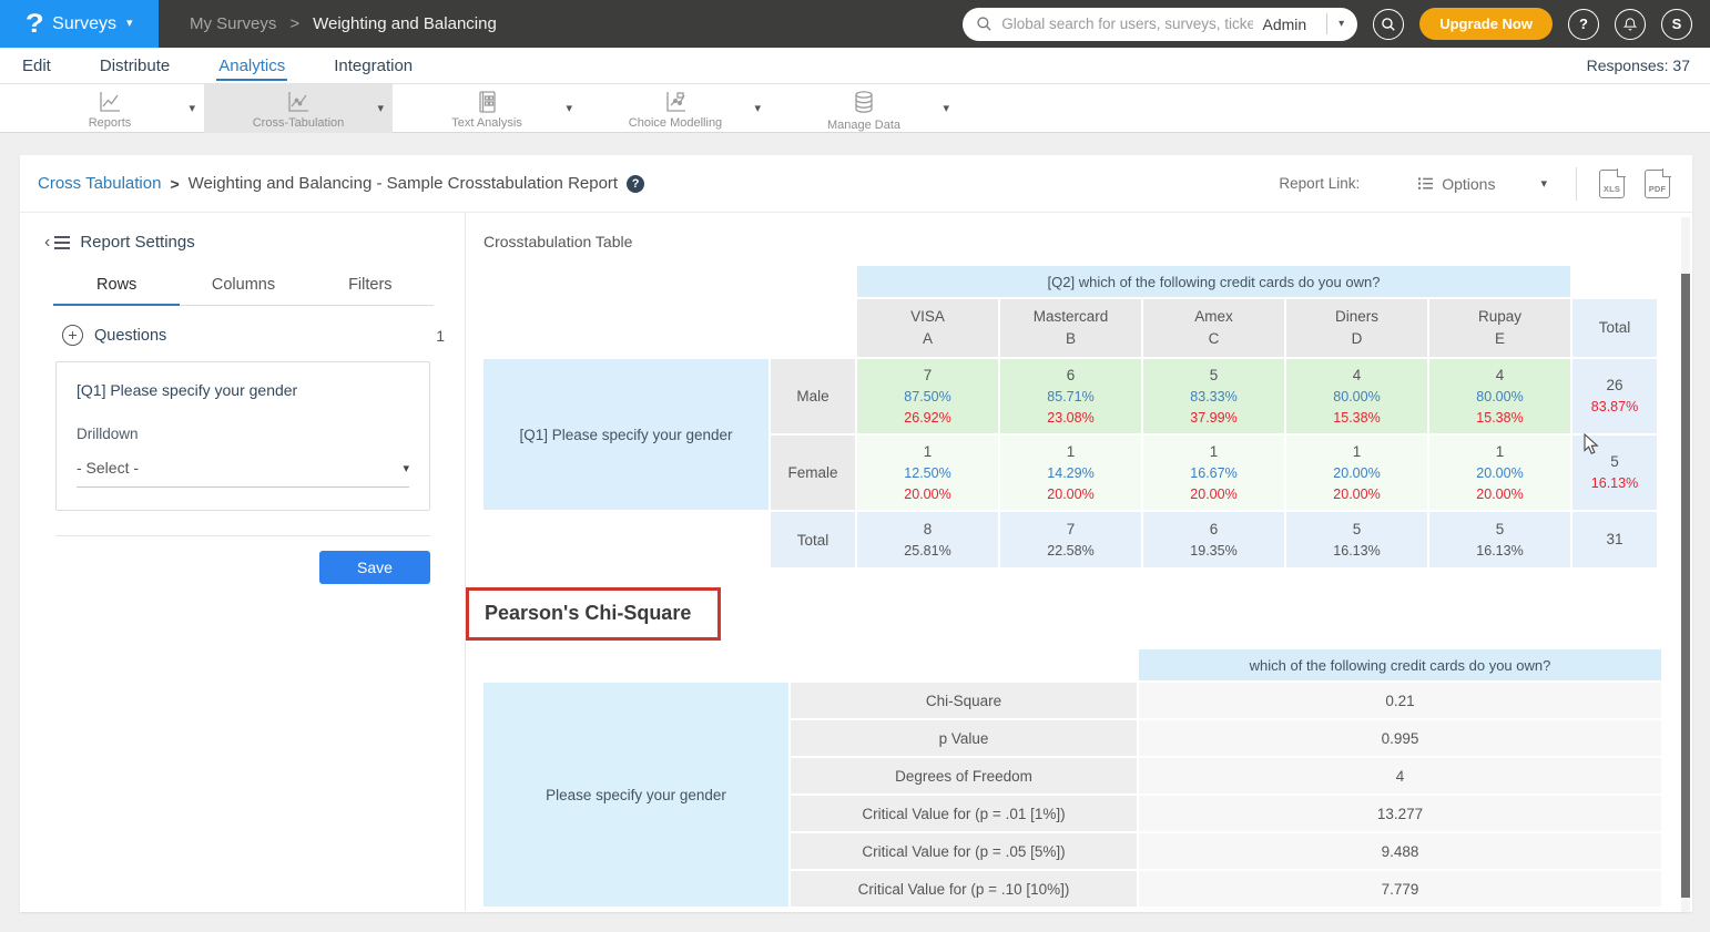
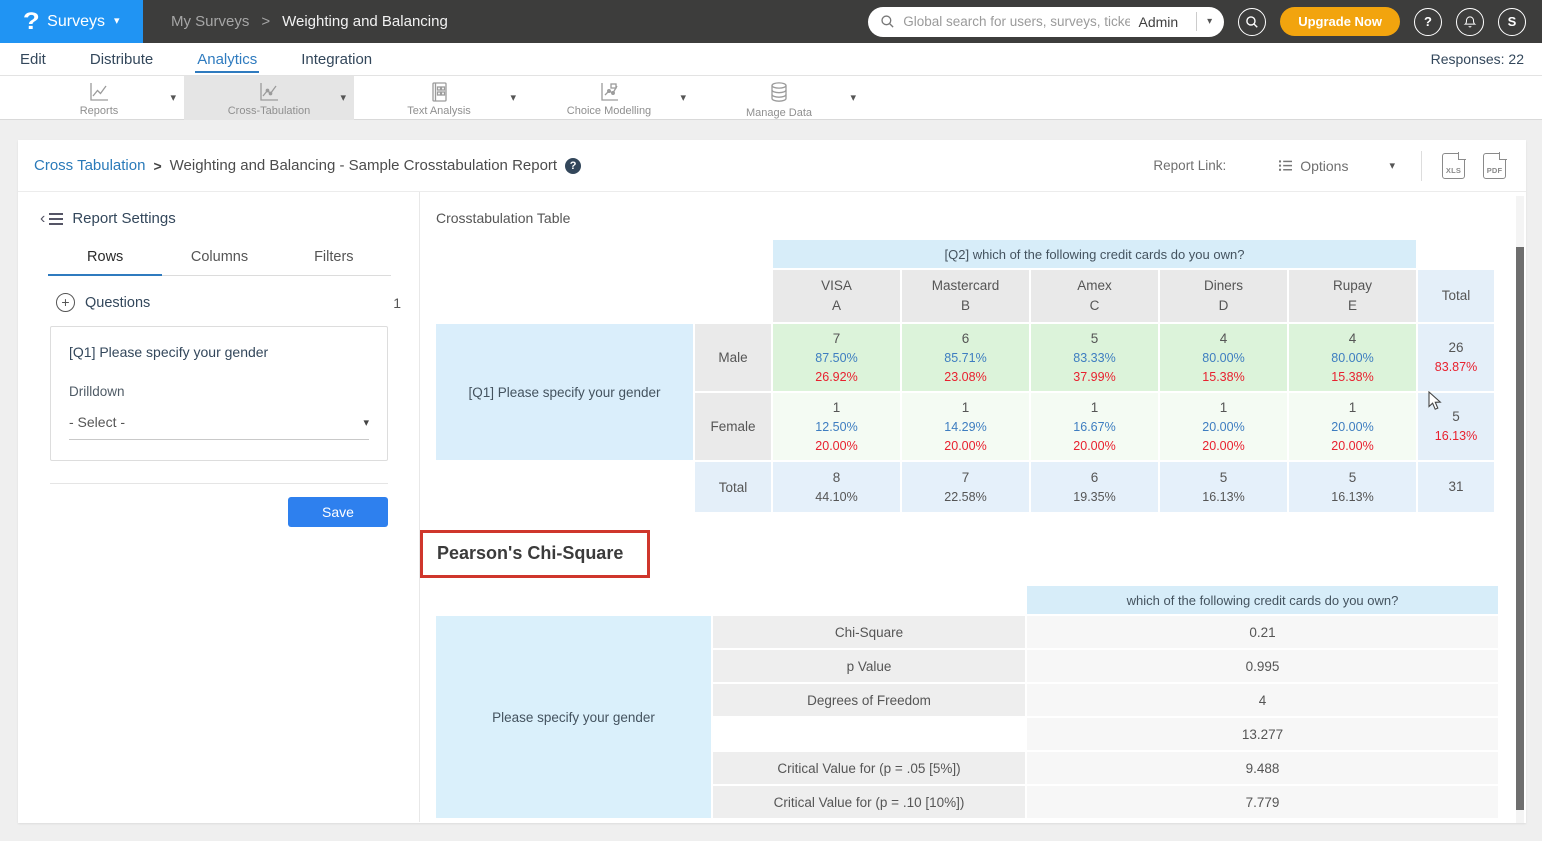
  ?
  Surveys
  ▾
  My Surveys
  >
  Weighting and Balancing
  Global search for users, surveys, ticke
  Admin
  ▾
  Upgrade Now
  ?
  S
  Edit
  Distribute
  Analytics
  Integration
- Responses: 37
+ Responses: 22
  Reports
  ▾
  Cross-Tabulation
  ▾
  Text Analysis
  ▾
  Choice Modelling
  ▾
  Manage Data
  ▾
  Cross Tabulation
  >
  Weighting and Balancing - Sample Crosstabulation Report
  ?
  Report Link:
  Options
  ▾
  XLS
  PDF
  ‹
  Report Settings
  Rows
  Columns
  Filters
  +
  Questions
  1
  [Q1] Please specify your gender
  Drilldown
  - Select -
  ▾
  Save
  Crosstabulation Table
  [Q2] which of the following credit cards do you own?
  VISA
  A
  Mastercard
  B
  Amex
  C
  Diners
  D
  Rupay
  E
  Total
  [Q1] Please specify your gender
  Male
  7
  87.50%
  26.92%
  6
  85.71%
  23.08%
  5
  83.33%
  37.99%
  4
  80.00%
  15.38%
  4
  80.00%
  15.38%
  26
  83.87%
  Female
  1
  12.50%
  20.00%
  1
  14.29%
  20.00%
  1
  16.67%
  20.00%
  1
  20.00%
  20.00%
  1
  20.00%
  20.00%
  5
  16.13%
  Total
  8
- 25.81%
+ 44.10%
  7
  22.58%
  6
  19.35%
  5
  16.13%
  5
  16.13%
  31
  Pearson's Chi-Square
  which of the following credit cards do you own?
  Please specify your gender
  Chi-Square
  0.21
  p Value
  0.995
  Degrees of Freedom
  4
- Critical Value for (p = .01 [1%])
  13.277
  Critical Value for (p = .05 [5%])
  9.488
  Critical Value for (p = .10 [10%])
  7.779
